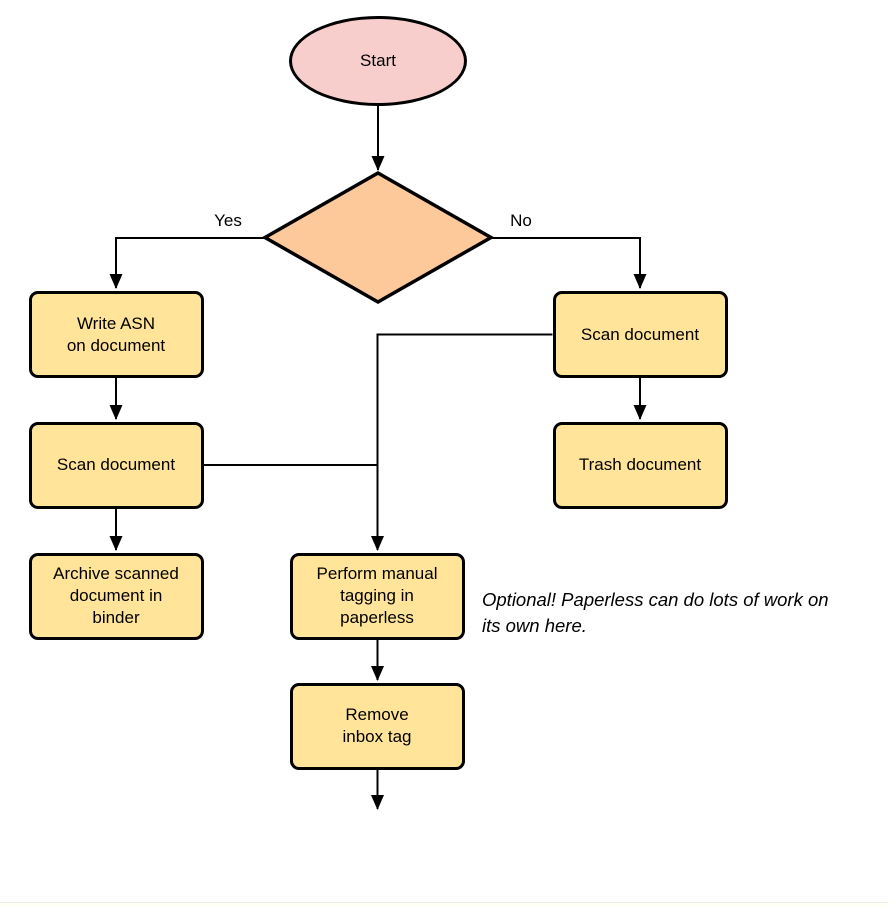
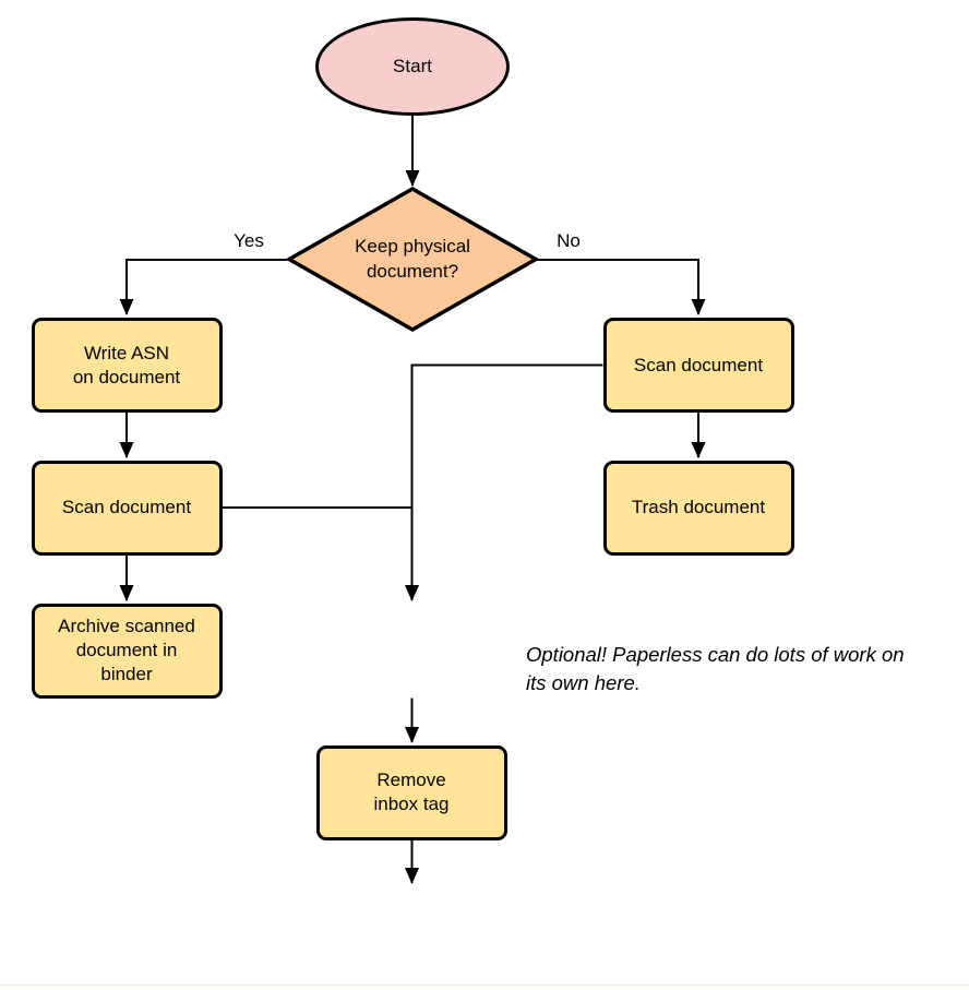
  Start
+ Keep physical
+ document?
  Write ASN
  on document
  Scan document
  Archive scanned
  document in
  binder
  Scan document
  Trash document
- Perform manual
- tagging in
- paperless
  Remove
  inbox tag
  Yes
  No
  Optional! Paperless can do lots of work on
  its own here.
